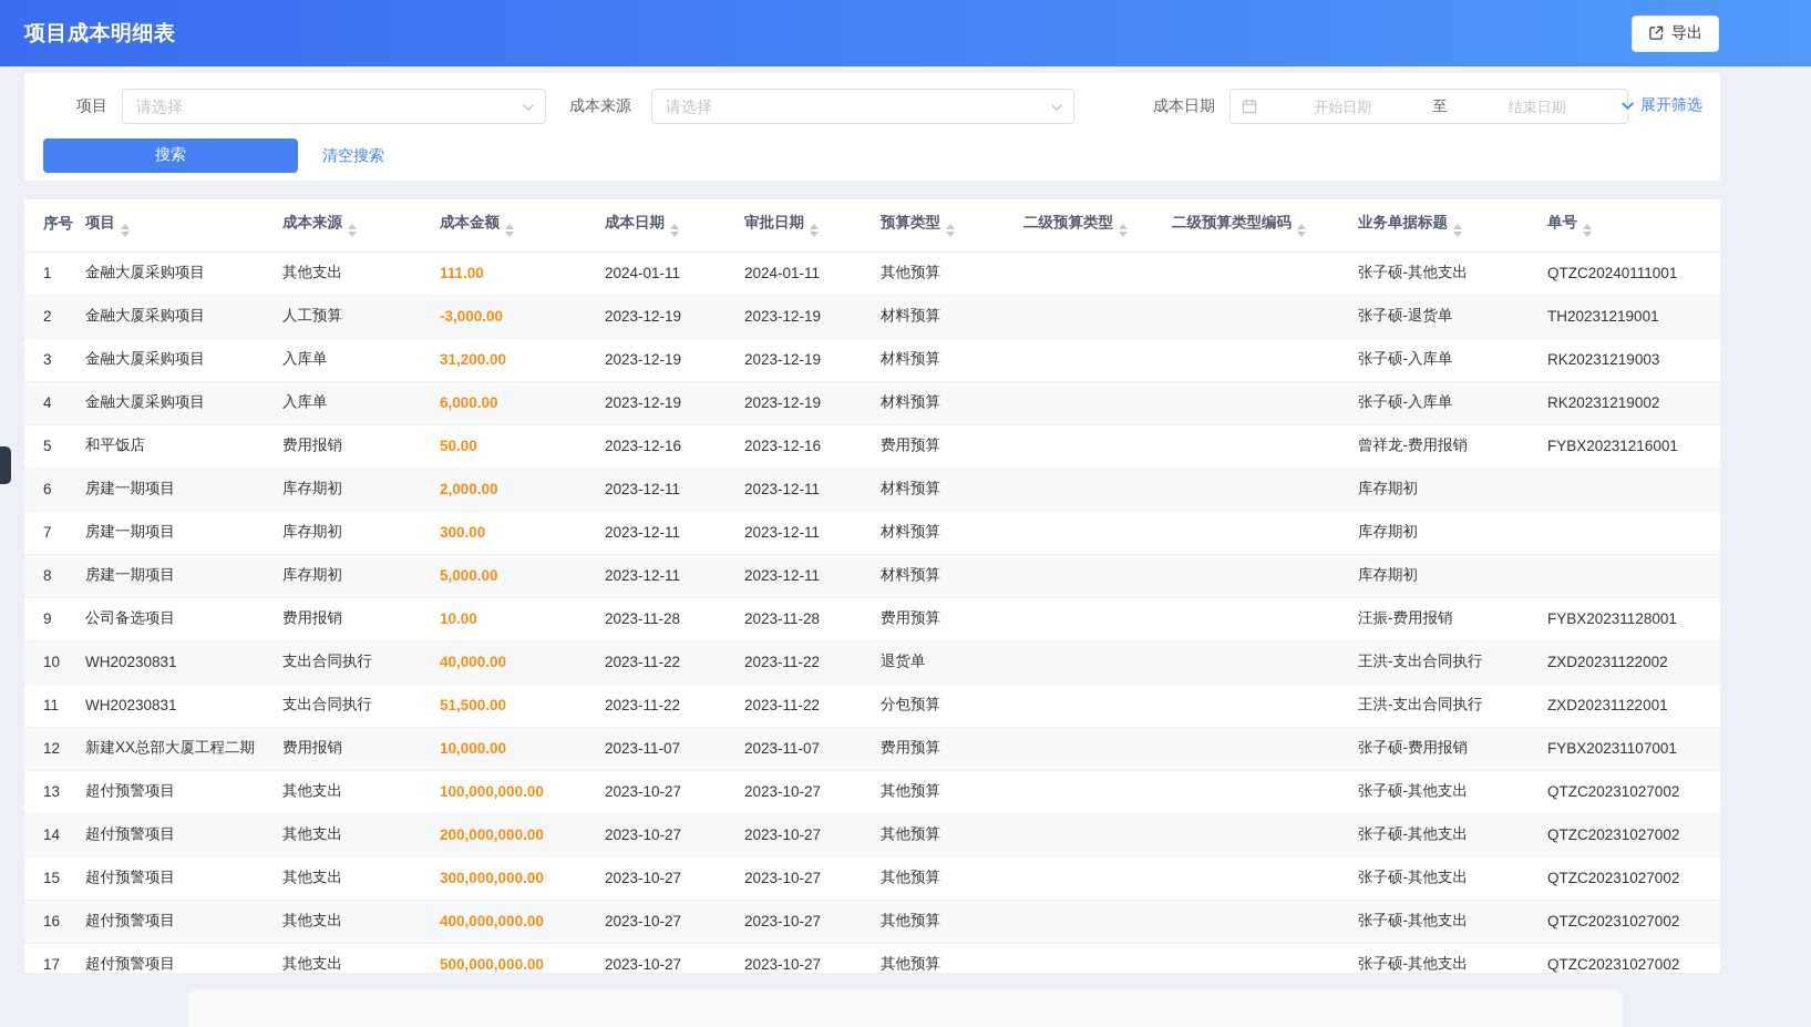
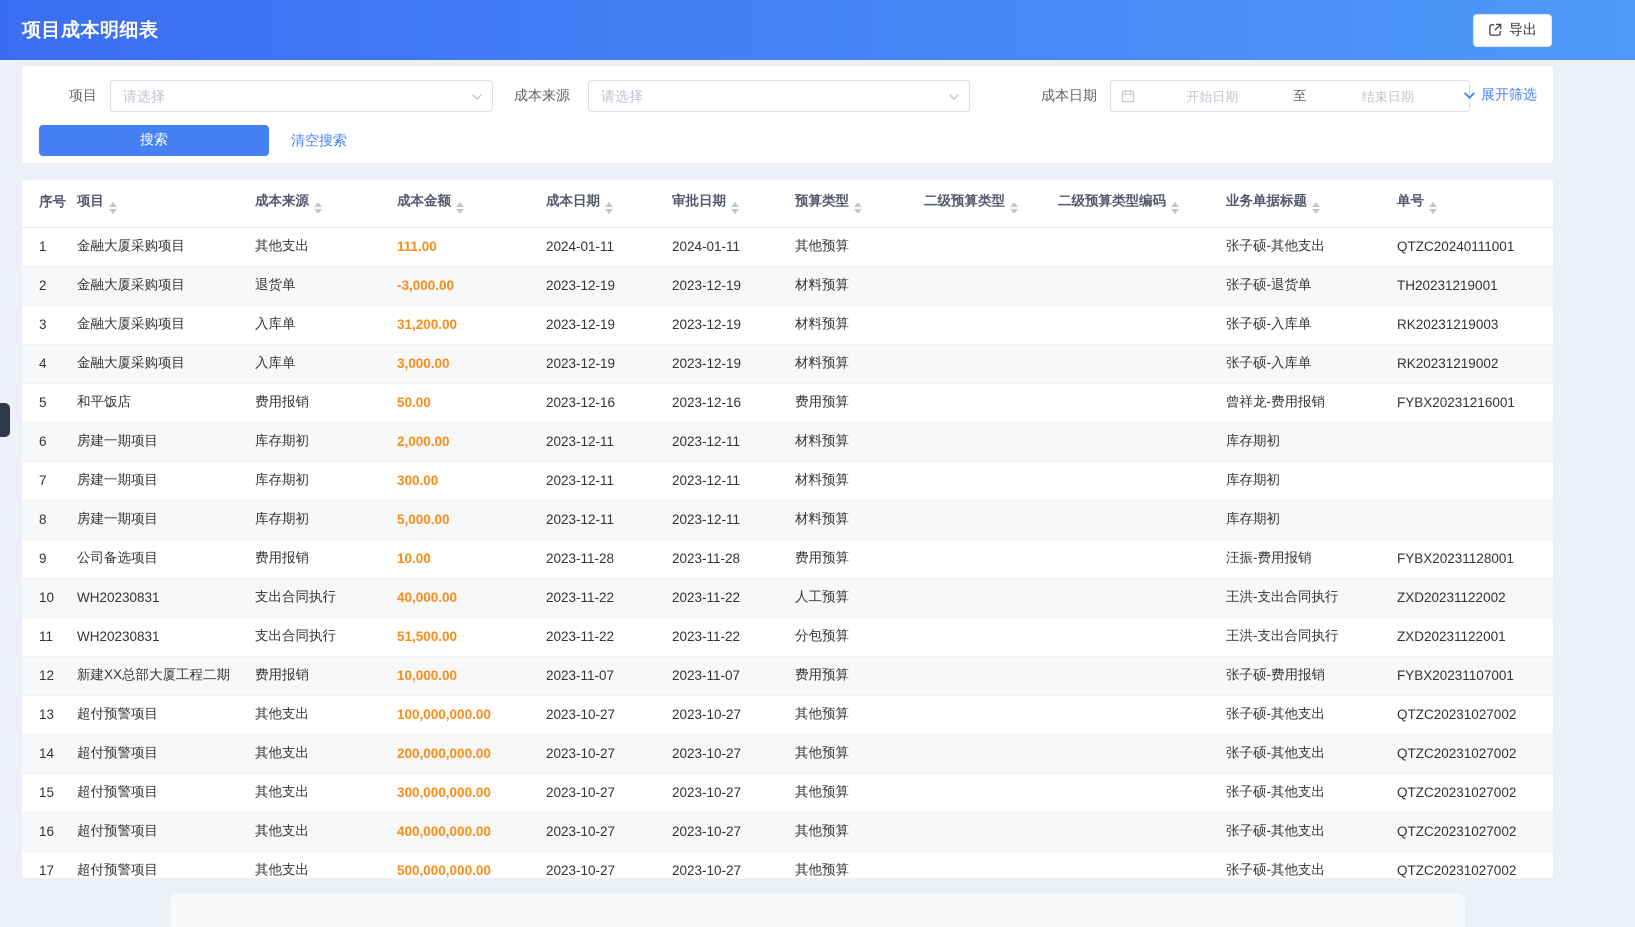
  项目成本明细表
  导出
  项目
  请选择
  成本来源
  请选择
  成本日期
  开始日期
  至
  结束日期
  展开筛选
  搜索
  清空搜索
  序号	项目	成本来源	成本金额	成本日期	审批日期	预算类型	二级预算类型	二级预算类型编码	业务单据标题	单号
  1	金融大厦采购项目	其他支出	111.00	2024-01-11	2024-01-11	其他预算			张子硕-其他支出	QTZC20240111001
- 2	金融大厦采购项目	人工预算	-3,000.00	2023-12-19	2023-12-19	材料预算			张子硕-退货单	TH20231219001
+ 2	金融大厦采购项目	退货单	-3,000.00	2023-12-19	2023-12-19	材料预算			张子硕-退货单	TH20231219001
  3	金融大厦采购项目	入库单	31,200.00	2023-12-19	2023-12-19	材料预算			张子硕-入库单	RK20231219003
- 4	金融大厦采购项目	入库单	6,000.00	2023-12-19	2023-12-19	材料预算			张子硕-入库单	RK20231219002
+ 4	金融大厦采购项目	入库单	3,000.00	2023-12-19	2023-12-19	材料预算			张子硕-入库单	RK20231219002
  5	和平饭店	费用报销	50.00	2023-12-16	2023-12-16	费用预算			曾祥龙-费用报销	FYBX20231216001
  6	房建一期项目	库存期初	2,000.00	2023-12-11	2023-12-11	材料预算			库存期初
  7	房建一期项目	库存期初	300.00	2023-12-11	2023-12-11	材料预算			库存期初
  8	房建一期项目	库存期初	5,000.00	2023-12-11	2023-12-11	材料预算			库存期初
  9	公司备选项目	费用报销	10.00	2023-11-28	2023-11-28	费用预算			汪振-费用报销	FYBX20231128001
- 10	WH20230831	支出合同执行	40,000.00	2023-11-22	2023-11-22	退货单			王洪-支出合同执行	ZXD20231122002
+ 10	WH20230831	支出合同执行	40,000.00	2023-11-22	2023-11-22	人工预算			王洪-支出合同执行	ZXD20231122002
  11	WH20230831	支出合同执行	51,500.00	2023-11-22	2023-11-22	分包预算			王洪-支出合同执行	ZXD20231122001
  12	新建XX总部大厦工程二期	费用报销	10,000.00	2023-11-07	2023-11-07	费用预算			张子硕-费用报销	FYBX20231107001
  13	超付预警项目	其他支出	100,000,000.00	2023-10-27	2023-10-27	其他预算			张子硕-其他支出	QTZC20231027002
  14	超付预警项目	其他支出	200,000,000.00	2023-10-27	2023-10-27	其他预算			张子硕-其他支出	QTZC20231027002
  15	超付预警项目	其他支出	300,000,000.00	2023-10-27	2023-10-27	其他预算			张子硕-其他支出	QTZC20231027002
  16	超付预警项目	其他支出	400,000,000.00	2023-10-27	2023-10-27	其他预算			张子硕-其他支出	QTZC20231027002
  17	超付预警项目	其他支出	500,000,000.00	2023-10-27	2023-10-27	其他预算			张子硕-其他支出	QTZC20231027002
